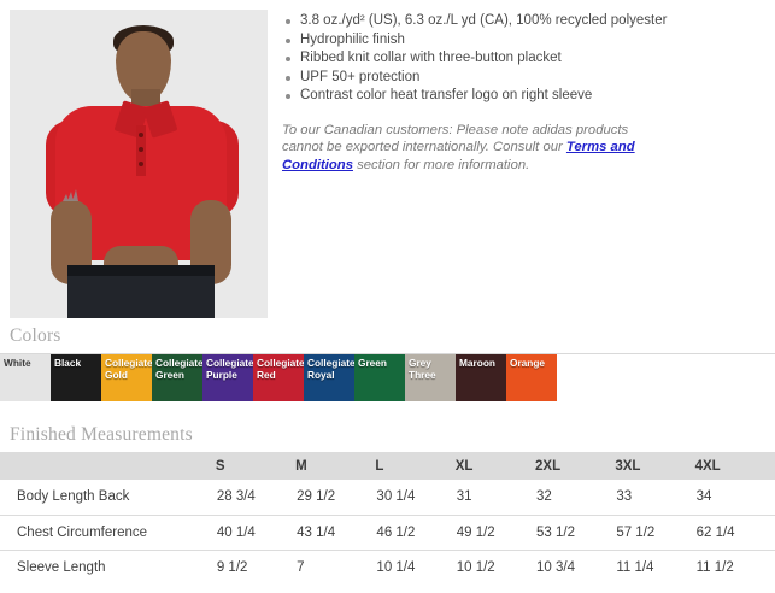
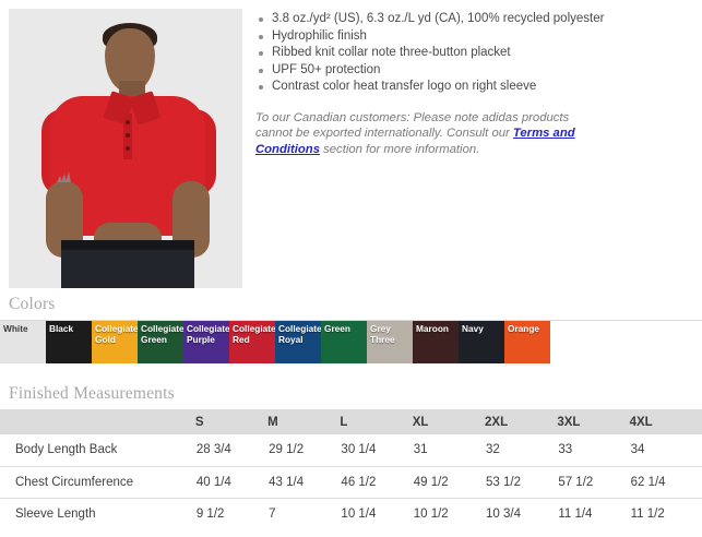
  3.8 oz./yd² (US), 6.3 oz./L yd (CA), 100% recycled polyester
  Hydrophilic finish
- Ribbed knit collar with three-button placket
+ Ribbed knit collar note three-button placket
  UPF 50+ protection
  Contrast color heat transfer logo on right sleeve
  To our Canadian customers: Please note adidas products cannot be exported internationally. Consult our Terms and Conditions section for more information.
  Colors
  White
  Black
  Collegiate Gold
  Collegiate Green
  Collegiate Purple
  Collegiate Red
  Collegiate Royal
  Green
  Grey Three
  Maroon
+ Navy
  Orange
  Finished Measurements
  	S	M	L	XL	2XL	3XL	4XL
  Body Length Back	28 3/4	29 1/2	30 1/4	31	32	33	34
  Chest Circumference	40 1/4	43 1/4	46 1/2	49 1/2	53 1/2	57 1/2	62 1/4
  Sleeve Length	9 1/2	7	10 1/4	10 1/2	10 3/4	11 1/4	11 1/2
